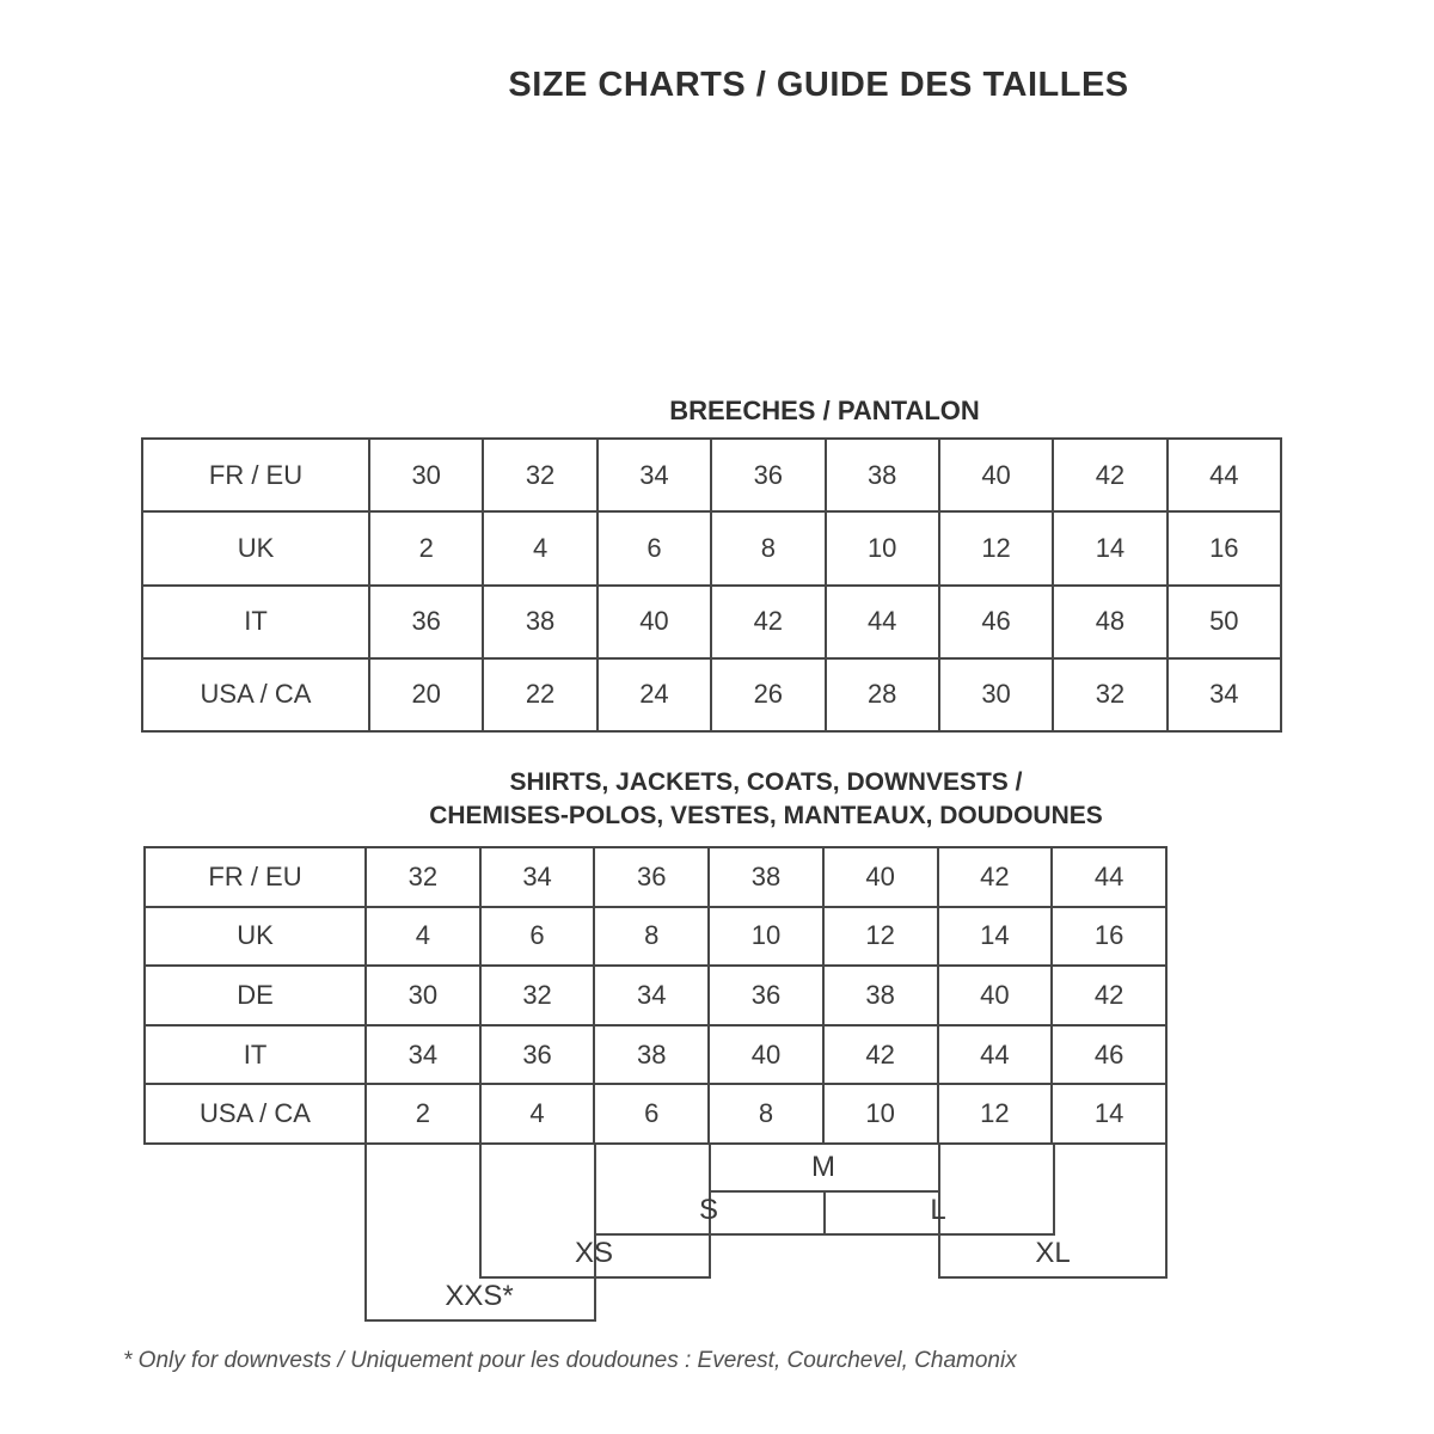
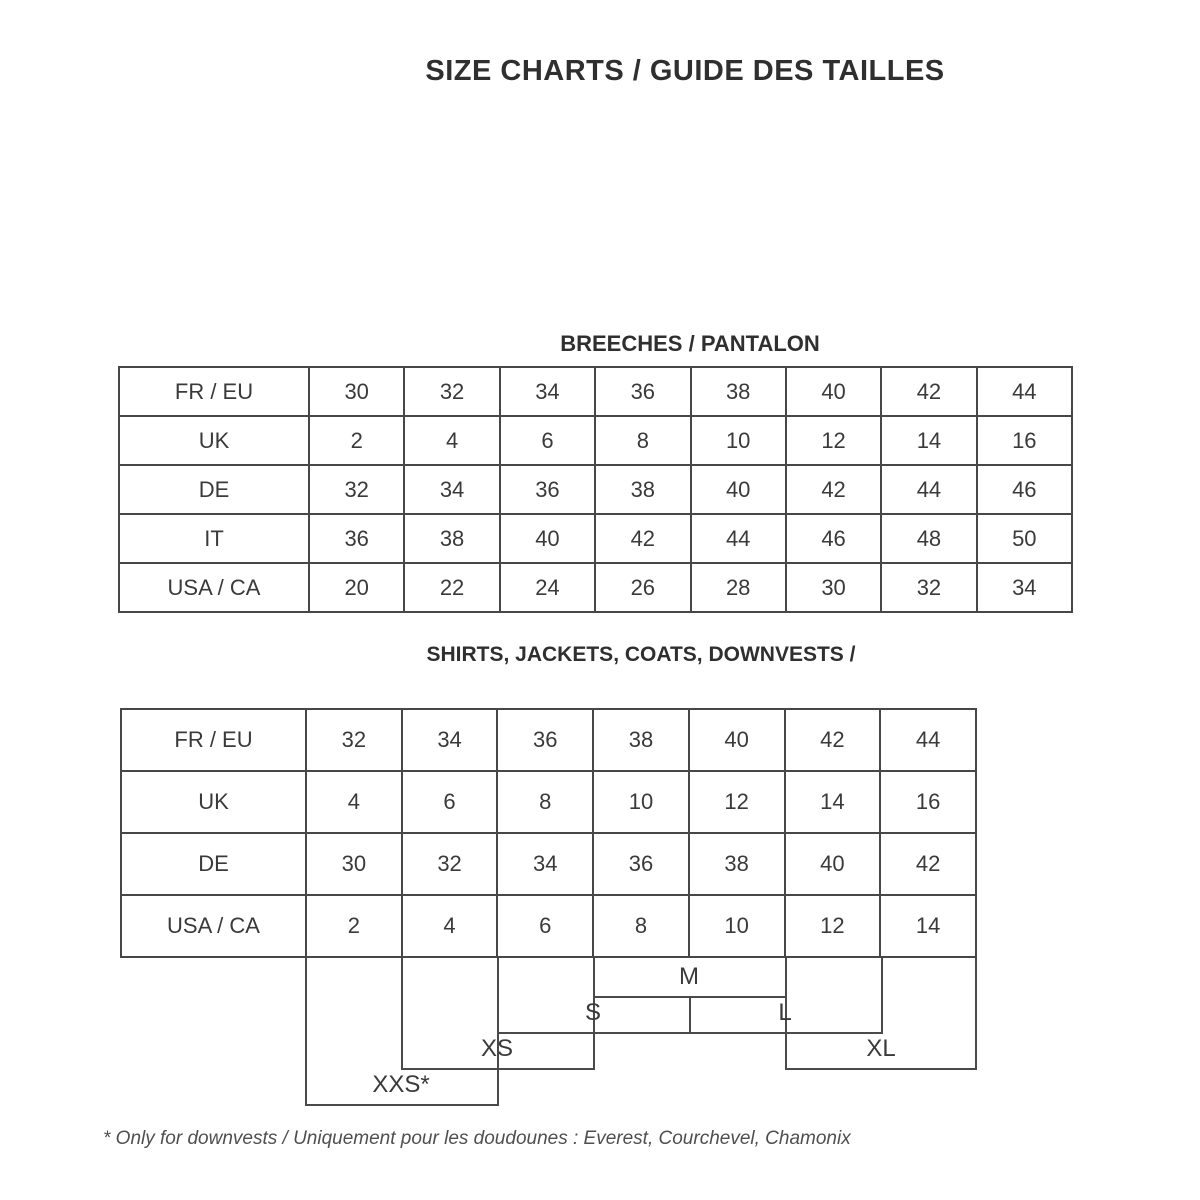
  SIZE CHARTS / GUIDE DES TAILLES
  BREECHES / PANTALON
  FR / EU	30	32	34	36	38	40	42	44
  UK	2	4	6	8	10	12	14	16
+ DE	32	34	36	38	40	42	44	46
  IT	36	38	40	42	44	46	48	50
  USA / CA	20	22	24	26	28	30	32	34
  SHIRTS, JACKETS, COATS, DOWNVESTS /
- CHEMISES-POLOS, VESTES, MANTEAUX, DOUDOUNES
  FR / EU	32	34	36	38	40	42	44
  UK	4	6	8	10	12	14	16
  DE	30	32	34	36	38	40	42
- IT	34	36	38	40	42	44	46
  USA / CA	2	4	6	8	10	12	14
  M
  S
  L
  XS
  XL
  XXS*
  * Only for downvests / Uniquement pour les doudounes : Everest, Courchevel, Chamonix
